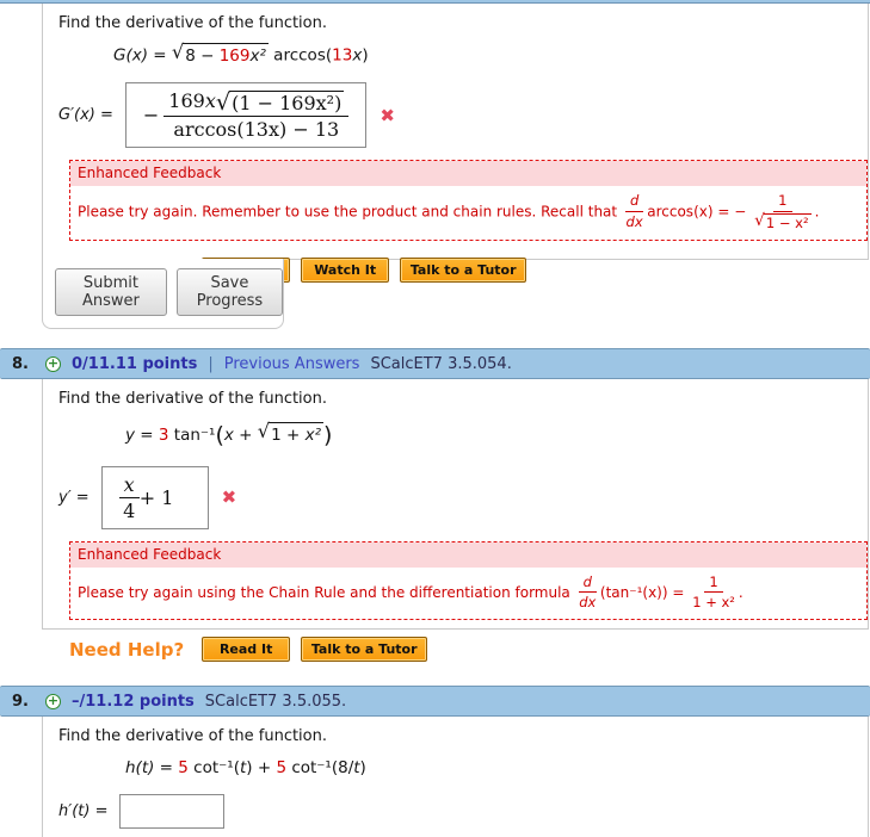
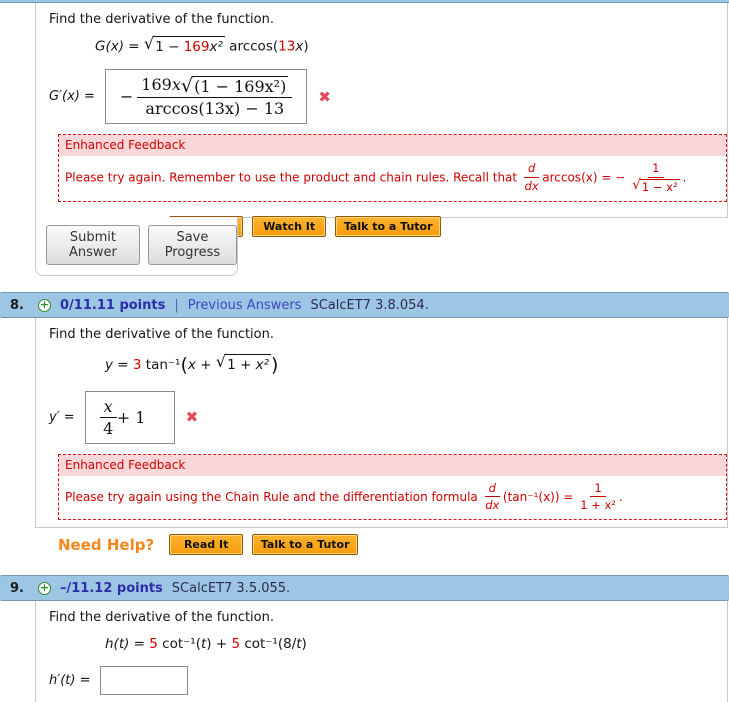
  Find the derivative of the function.
  G(x) =
  √
- 8 − 169x²
+ 1 − 169x²
  arccos(13x)
  G′(x) =
  −
  169x
  √
  (1 − 169x²)
  arccos(13x) − 13
  ✖
  Enhanced Feedback
  Please try again. Remember to use the product and chain rules. Recall that
  d
  dx
  arccos(x) = −
  1
  √
  1 − x²
  .
  Watch It
  Talk to a Tutor
  Submit Answer
  Save Progress
  8.
  +
  0/11.11 points
  |
  Previous Answers
- SCalcET7 3.5.054.
+ SCalcET7 3.8.054.
  Find the derivative of the function.
  y = 3 tan⁻¹(x +
  √
  1 + x²
  )
  y′ =
  x
  4
  + 1
  ✖
  Enhanced Feedback
  Please try again using the Chain Rule and the differentiation formula
  d
  dx
  (tan⁻¹(x)) =
  1
  1 + x²
  .
  Need Help?
  Read It
  Talk to a Tutor
  9.
  +
  –/11.12 points
  SCalcET7 3.5.055.
  Find the derivative of the function.
  h(t) = 5 cot⁻¹(t) + 5 cot⁻¹(8/t)
  h′(t) =
